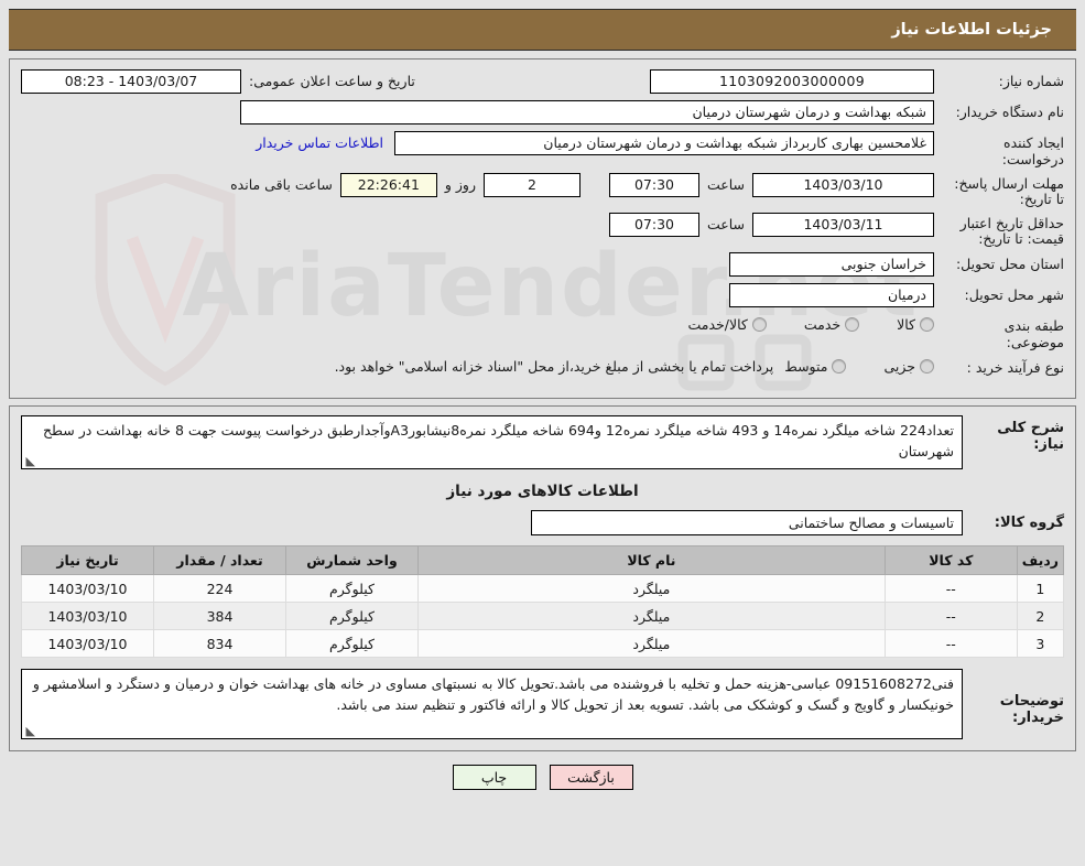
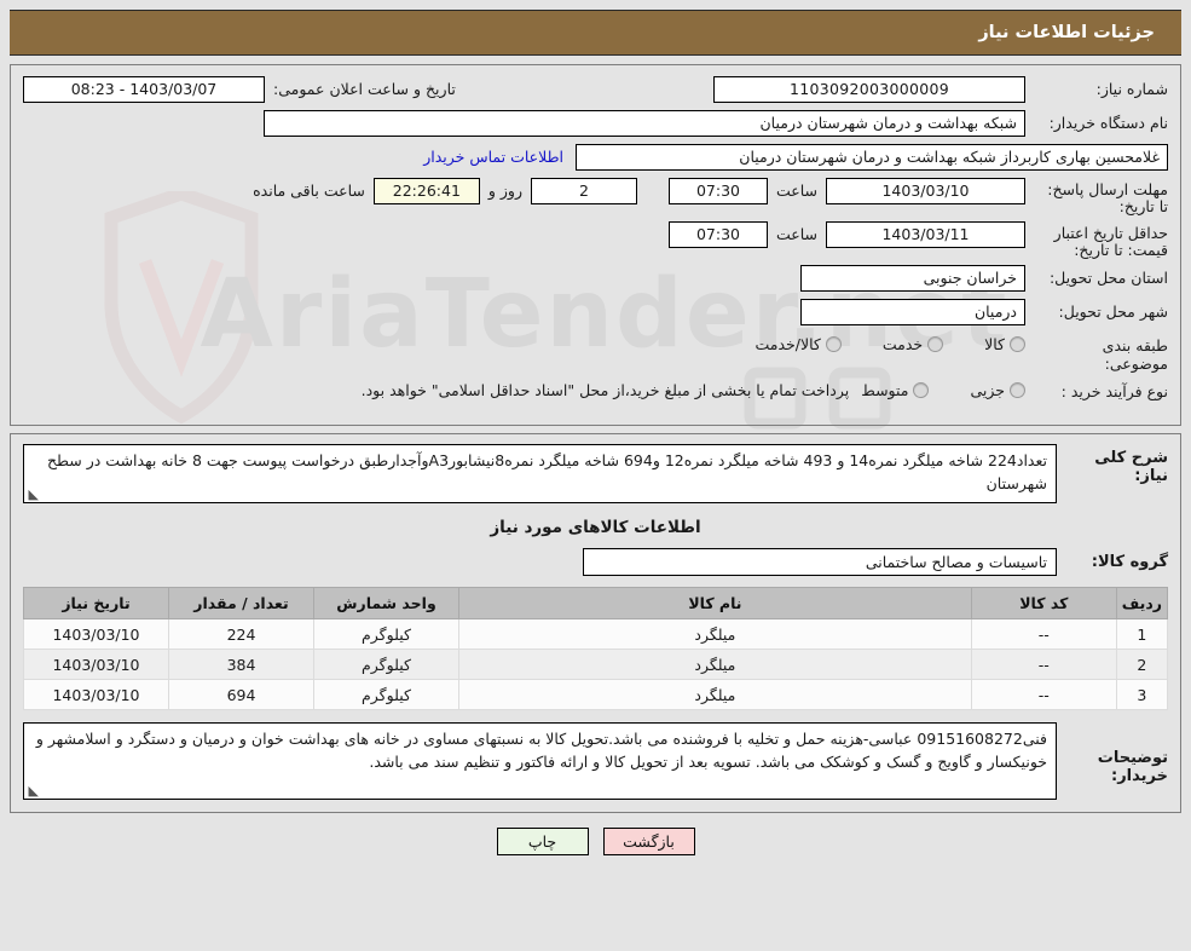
  AriaTender
  جزئیات اطلاعات نیاز
  شماره نیاز:
  1103092003000009
  تاریخ و ساعت اعلان عمومی:
  1403/03/07 - 08:23
  نام دستگاه خریدار:
  شبکه بهداشت و درمان شهرستان درمیان
- ایجاد کننده درخواست:
  غلامحسین بهاری کاربرداز شبکه بهداشت و درمان شهرستان درمیان
  اطلاعات تماس خریدار
  مهلت ارسال پاسخ: تا تاریخ:
  1403/03/10
  ساعت
  07:30
  2
  روز و
  22:26:41
  ساعت باقی مانده
  حداقل تاریخ اعتبار قیمت: تا تاریخ:
  1403/03/11
  ساعت
  07:30
  استان محل تحویل:
  خراسان جنوبی
  شهر محل تحویل:
  درمیان
  طبقه بندی موضوعی:
  کالا
  خدمت
  کالا/خدمت
  نوع فرآیند خرید :
  جزیی
  متوسط
- پرداخت تمام یا بخشی از مبلغ خرید،از محل "اسناد خزانه اسلامی" خواهد بود.
+ پرداخت تمام یا بخشی از مبلغ خرید،از محل "اسناد حداقل اسلامی" خواهد بود.
  شرح کلی نیاز:
  تعداد224 شاخه میلگرد نمره14 و 493 شاخه میلگرد نمره12 و694 شاخه میلگرد نمره8نیشابورA3وآجدارطبق درخواست پیوست جهت 8 خانه بهداشت در سطح شهرستان
  ◣
  اطلاعات کالاهای مورد نیاز
  گروه کالا:
  تاسیسات و مصالح ساختمانی
  ردیف	کد کالا	نام کالا	واحد شمارش	تعداد / مقدار	تاریخ نیاز
  1	--	میلگرد	کیلوگرم	224	1403/03/10
  2	--	میلگرد	کیلوگرم	384	1403/03/10
- 3	--	میلگرد	کیلوگرم	834	1403/03/10
+ 3	--	میلگرد	کیلوگرم	694	1403/03/10
  توضیحات خریدار:
  فنی09151608272 عباسی-هزینه حمل و تخلیه با فروشنده می باشد.تحویل کالا به نسبتهای مساوی در خانه های بهداشت خوان و درمیان و دستگرد و اسلامشهر و خونیکسار و گاویج و گسک و کوشکک می باشد. تسویه بعد از تحویل کالا و ارائه فاکتور و تنظیم سند می باشد.
  ◣
  بازگشت
  چاپ
